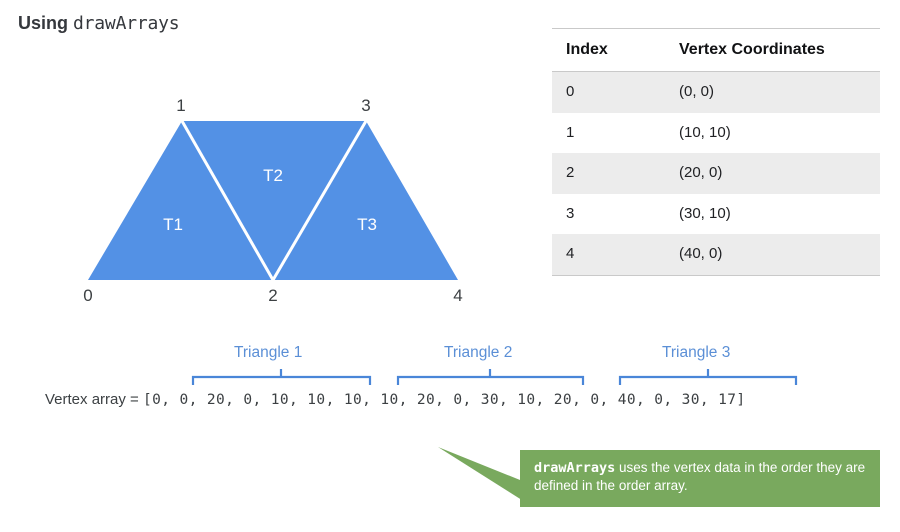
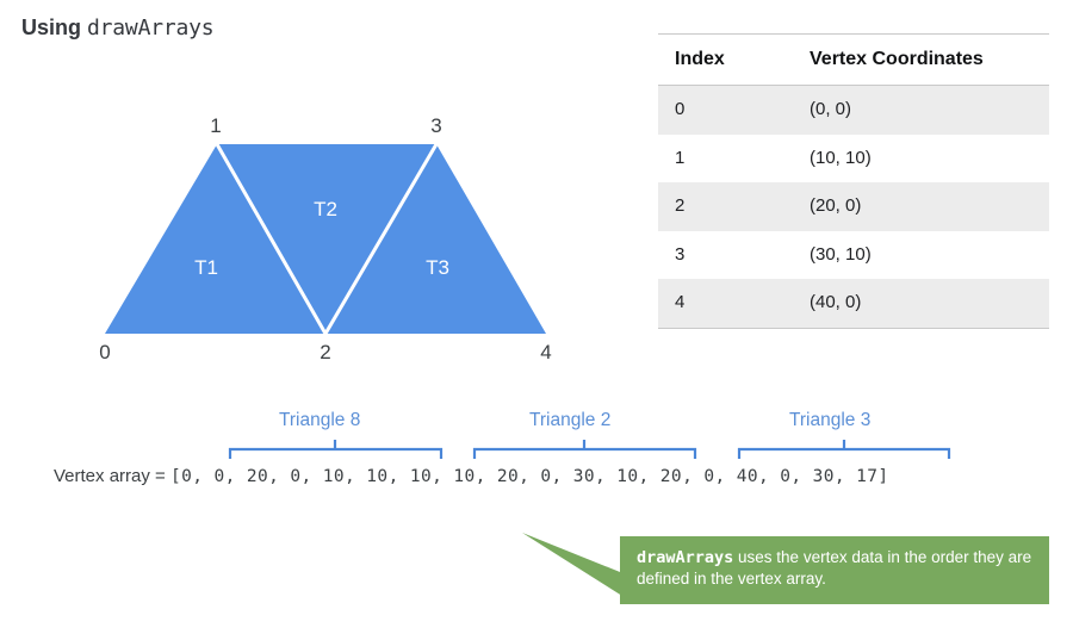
  Using drawArrays
  T1
  T2
  T3
  0
  1
  2
  3
  4
  Index	Vertex Coordinates
  0	(0, 0)
  1	(10, 10)
  2	(20, 0)
  3	(30, 10)
  4	(40, 0)
- Triangle 1
+ Triangle 8
  Triangle 2
  Triangle 3
  Vertex array = [0, 0, 20, 0, 10, 10, 10, 10, 20, 0, 30, 10, 20, 0, 40, 0, 30, 17]
- drawArrays uses the vertex data in the order they are defined in the order array.
+ drawArrays uses the vertex data in the order they are defined in the vertex array.
